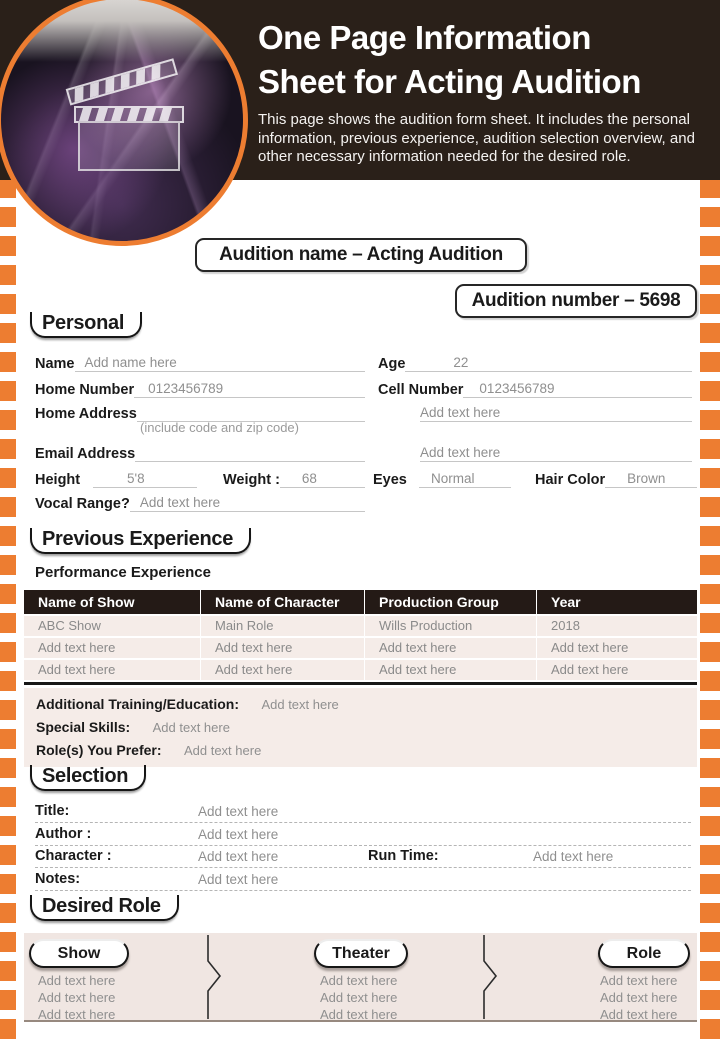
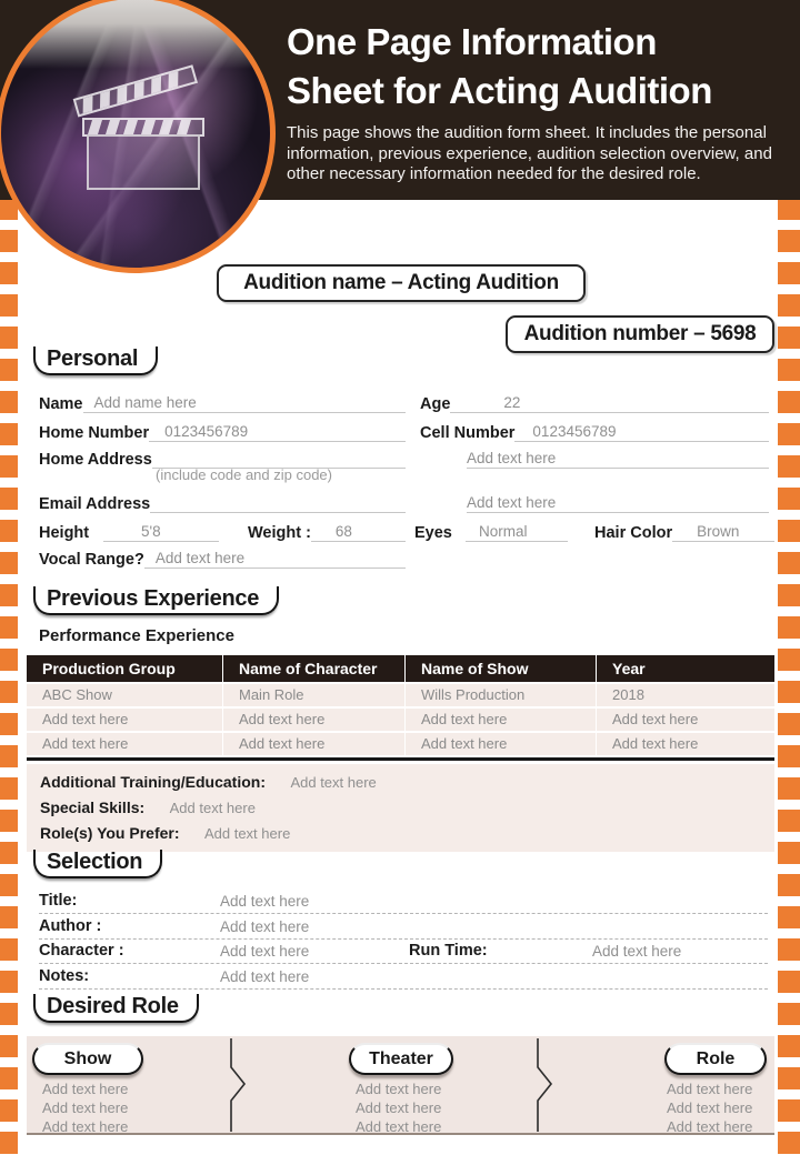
  One Page Information
  Sheet for Acting Audition
  This page shows the audition form sheet. It includes the personal information, previous experience, audition selection overview, and other necessary information needed for the desired role.
  Audition name – Acting Audition
  Audition number – 5698
  Personal
  Name
  Add name here
  Age
  22
  Home Number
  0123456789
  Cell Number
  0123456789
  Home Address
  Add text here
  (include code and zip code)
  Email Address
  Add text here
  Height
  5'8
  Weight :
  68
  Eyes
  Normal
  Hair Color
  Brown
  Vocal Range?
  Add text here
  Previous Experience
  Performance Experience
- Name of Show
+ Production Group
  Name of Character
- Production Group
+ Name of Show
  Year
  ABC Show
  Main Role
  Wills Production
  2018
  Add text here
  Add text here
  Add text here
  Add text here
  Add text here
  Add text here
  Add text here
  Add text here
  Additional Training/Education: Add text here
  Special Skills: Add text here
  Role(s) You Prefer: Add text here
  Selection
  Title:
  Add text here
  Author :
  Add text here
  Character :
  Add text here
  Run Time:
  Add text here
  Notes:
  Add text here
  Desired Role
  Show
  Theater
  Role
  Add text here
  Add text here
  Add text here
  Add text here
  Add text here
  Add text here
  Add text here
  Add text here
  Add text here
